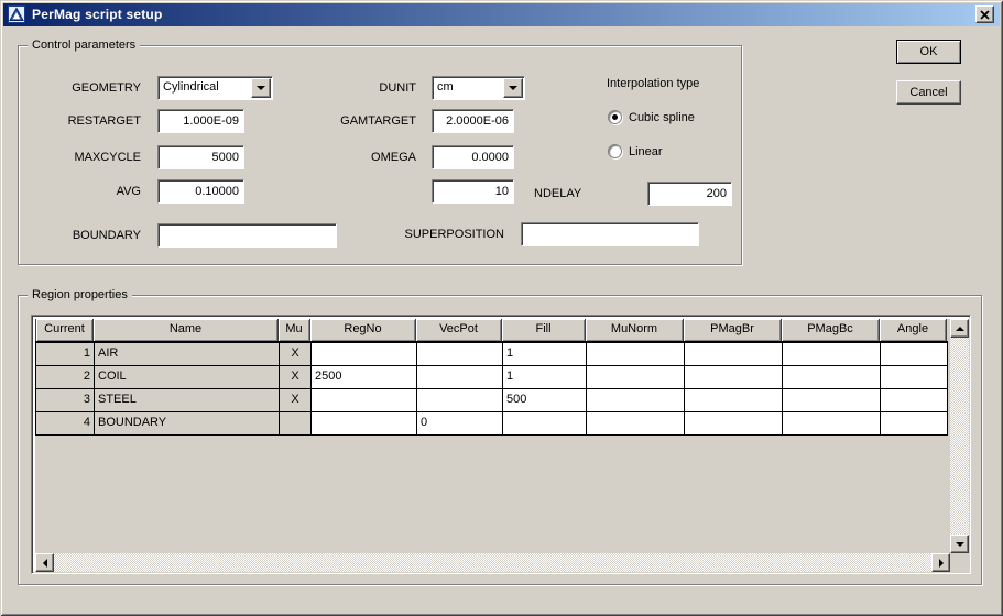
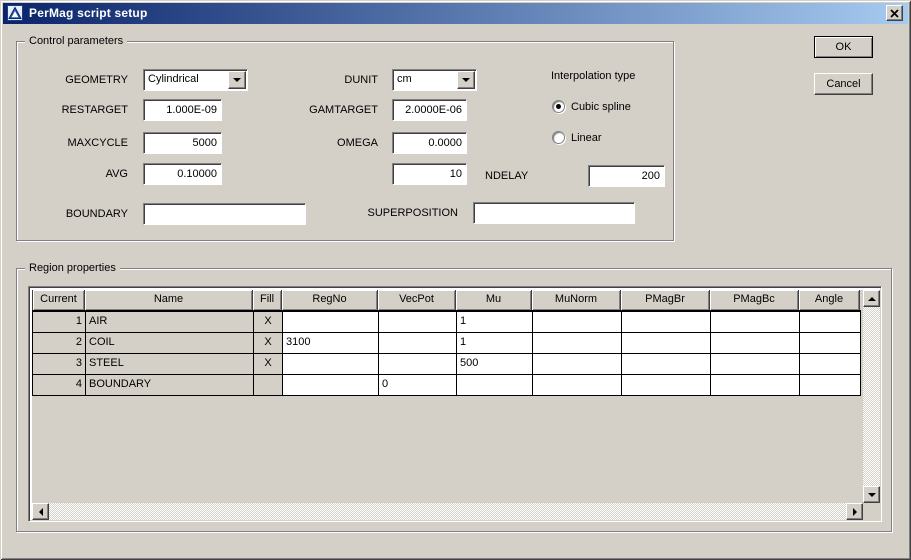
  PerMag script setup
  OK
  Cancel
  Control parameters
  GEOMETRY
  Cylindrical
  DUNIT
  cm
  Interpolation type
  RESTARGET
  1.000E-09
  GAMTARGET
  2.0000E-06
  Cubic spline
  MAXCYCLE
  5000
  OMEGA
  0.0000
  Linear
  AVG
  0.10000
  10
  NDELAY
  200
  BOUNDARY
  SUPERPOSITION
  Region properties
  Current
  Name
- Mu
+ Fill
  RegNo
  VecPot
- Fill
+ Mu
  MuNorm
  PMagBr
  PMagBc
  Angle
  1
  AIR
  X
  1
  2
  COIL
  X
- 2500
+ 3100
  1
  3
  STEEL
  X
  500
  4
  BOUNDARY
  0
